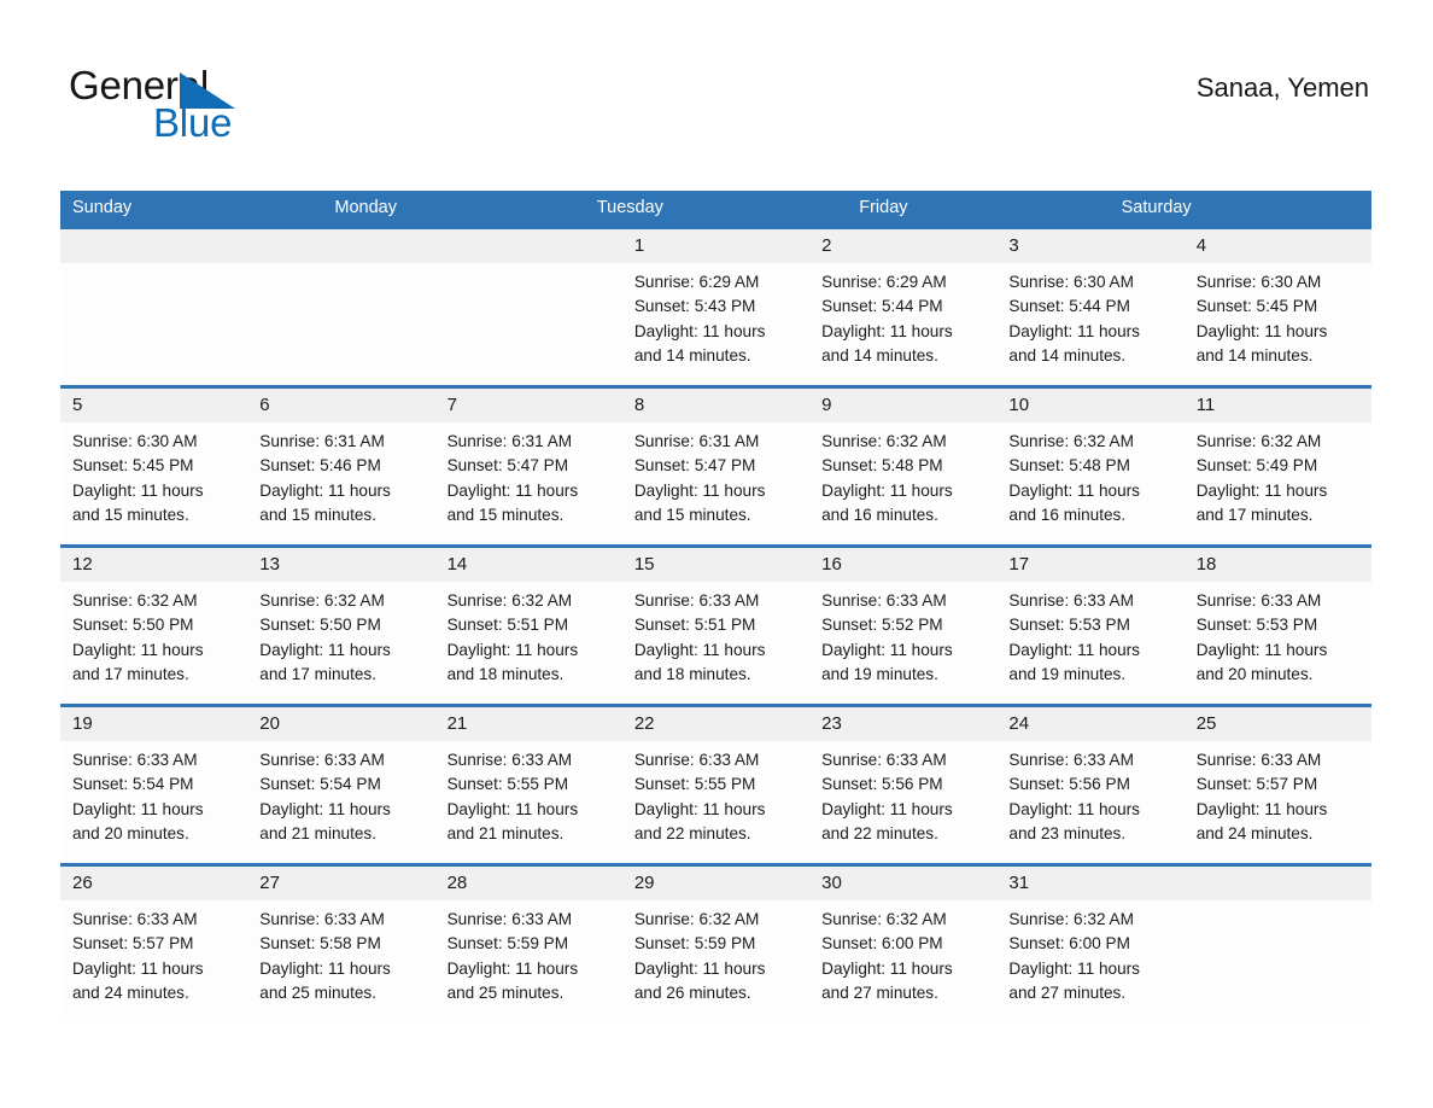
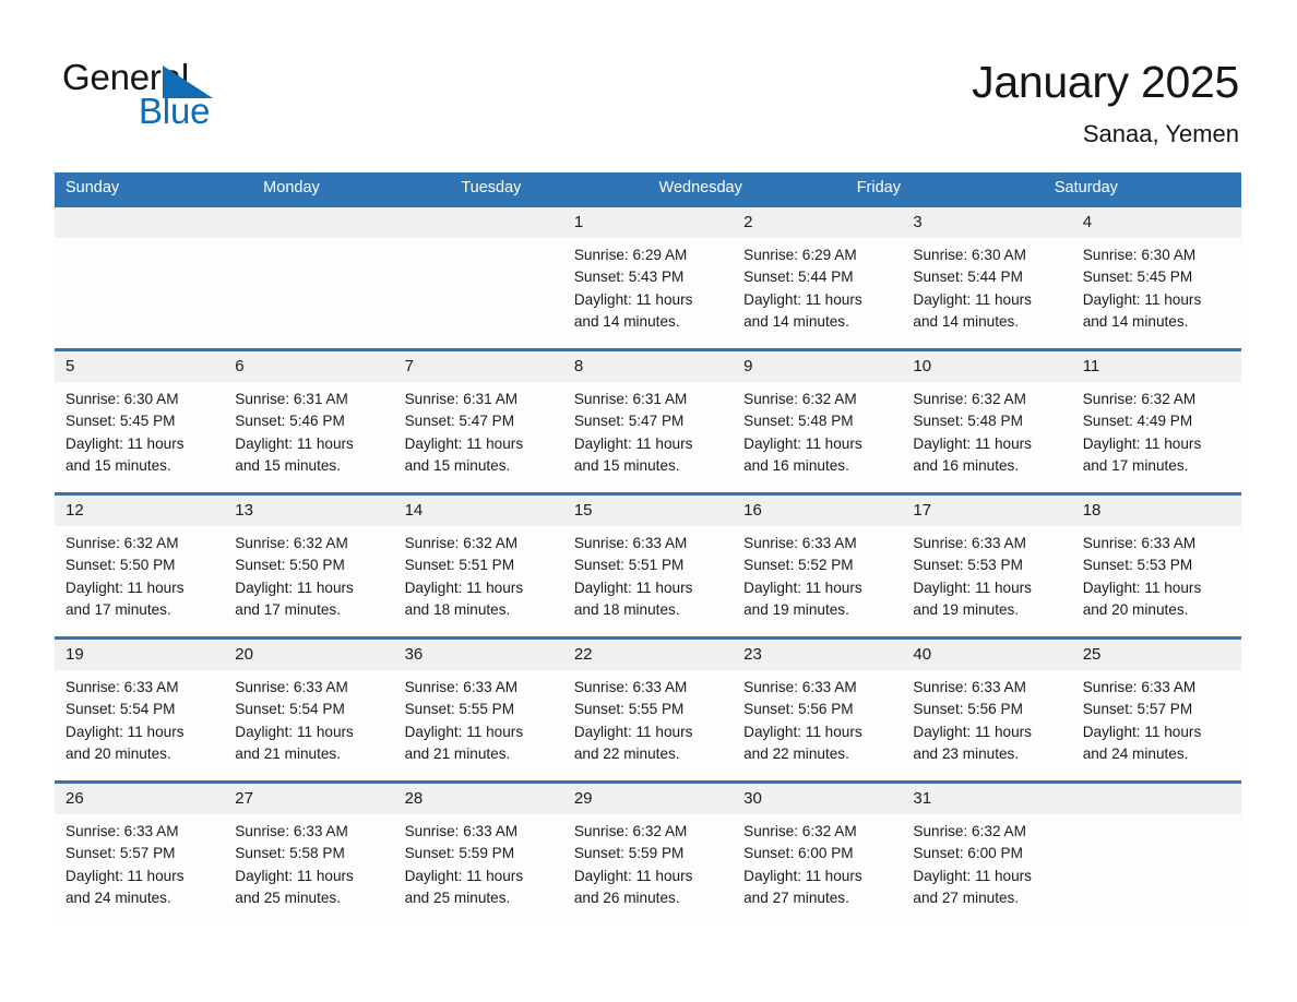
  Generl
  Blue
+ January 2025
  Sanaa, Yemen
  Sunday
  Monday
  Tuesday
+ Wednesday
  Friday
  Saturday
  1
  Sunrise: 6:29 AM
  Sunset: 5:43 PM
  Daylight: 11 hours
  and 14 minutes.
  2
  Sunrise: 6:29 AM
  Sunset: 5:44 PM
  Daylight: 11 hours
  and 14 minutes.
  3
  Sunrise: 6:30 AM
  Sunset: 5:44 PM
  Daylight: 11 hours
  and 14 minutes.
  4
  Sunrise: 6:30 AM
  Sunset: 5:45 PM
  Daylight: 11 hours
  and 14 minutes.
  5
  Sunrise: 6:30 AM
  Sunset: 5:45 PM
  Daylight: 11 hours
  and 15 minutes.
  6
  Sunrise: 6:31 AM
  Sunset: 5:46 PM
  Daylight: 11 hours
  and 15 minutes.
  7
  Sunrise: 6:31 AM
  Sunset: 5:47 PM
  Daylight: 11 hours
  and 15 minutes.
  8
  Sunrise: 6:31 AM
  Sunset: 5:47 PM
  Daylight: 11 hours
  and 15 minutes.
  9
  Sunrise: 6:32 AM
  Sunset: 5:48 PM
  Daylight: 11 hours
  and 16 minutes.
  10
  Sunrise: 6:32 AM
  Sunset: 5:48 PM
  Daylight: 11 hours
  and 16 minutes.
  11
  Sunrise: 6:32 AM
- Sunset: 5:49 PM
+ Sunset: 4:49 PM
  Daylight: 11 hours
  and 17 minutes.
  12
  Sunrise: 6:32 AM
  Sunset: 5:50 PM
  Daylight: 11 hours
  and 17 minutes.
  13
  Sunrise: 6:32 AM
  Sunset: 5:50 PM
  Daylight: 11 hours
  and 17 minutes.
  14
  Sunrise: 6:32 AM
  Sunset: 5:51 PM
  Daylight: 11 hours
  and 18 minutes.
  15
  Sunrise: 6:33 AM
  Sunset: 5:51 PM
  Daylight: 11 hours
  and 18 minutes.
  16
  Sunrise: 6:33 AM
  Sunset: 5:52 PM
  Daylight: 11 hours
  and 19 minutes.
  17
  Sunrise: 6:33 AM
  Sunset: 5:53 PM
  Daylight: 11 hours
  and 19 minutes.
  18
  Sunrise: 6:33 AM
  Sunset: 5:53 PM
  Daylight: 11 hours
  and 20 minutes.
  19
  Sunrise: 6:33 AM
  Sunset: 5:54 PM
  Daylight: 11 hours
  and 20 minutes.
  20
  Sunrise: 6:33 AM
  Sunset: 5:54 PM
  Daylight: 11 hours
  and 21 minutes.
- 21
+ 36
  Sunrise: 6:33 AM
  Sunset: 5:55 PM
  Daylight: 11 hours
  and 21 minutes.
  22
  Sunrise: 6:33 AM
  Sunset: 5:55 PM
  Daylight: 11 hours
  and 22 minutes.
  23
  Sunrise: 6:33 AM
  Sunset: 5:56 PM
  Daylight: 11 hours
  and 22 minutes.
- 24
+ 40
  Sunrise: 6:33 AM
  Sunset: 5:56 PM
  Daylight: 11 hours
  and 23 minutes.
  25
  Sunrise: 6:33 AM
  Sunset: 5:57 PM
  Daylight: 11 hours
  and 24 minutes.
  26
  Sunrise: 6:33 AM
  Sunset: 5:57 PM
  Daylight: 11 hours
  and 24 minutes.
  27
  Sunrise: 6:33 AM
  Sunset: 5:58 PM
  Daylight: 11 hours
  and 25 minutes.
  28
  Sunrise: 6:33 AM
  Sunset: 5:59 PM
  Daylight: 11 hours
  and 25 minutes.
  29
  Sunrise: 6:32 AM
  Sunset: 5:59 PM
  Daylight: 11 hours
  and 26 minutes.
  30
  Sunrise: 6:32 AM
  Sunset: 6:00 PM
  Daylight: 11 hours
  and 27 minutes.
  31
  Sunrise: 6:32 AM
  Sunset: 6:00 PM
  Daylight: 11 hours
  and 27 minutes.
